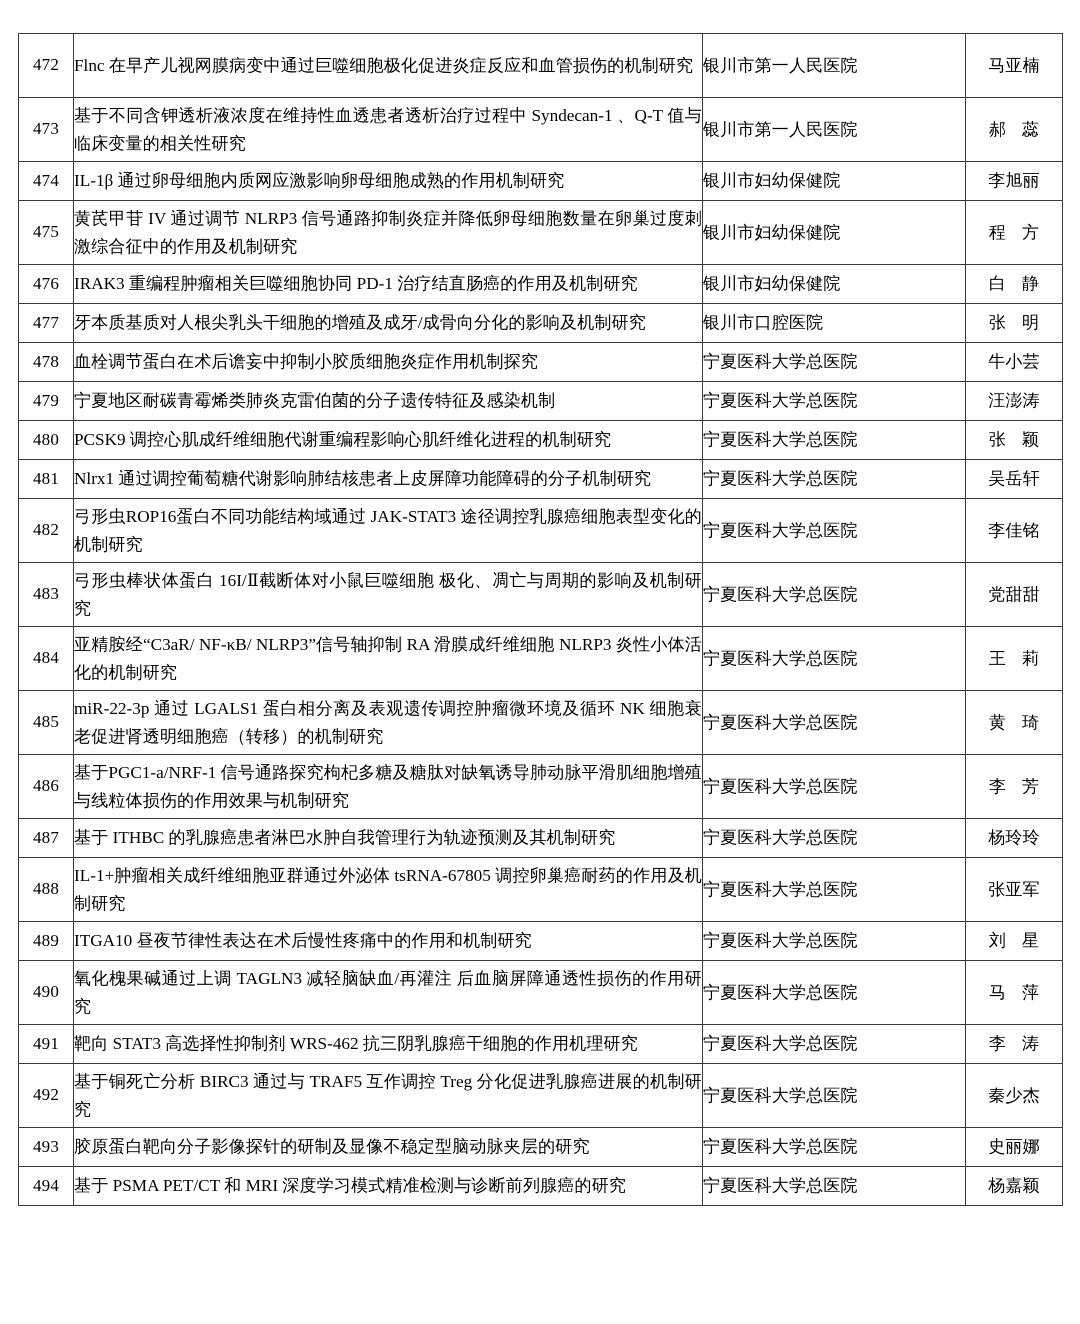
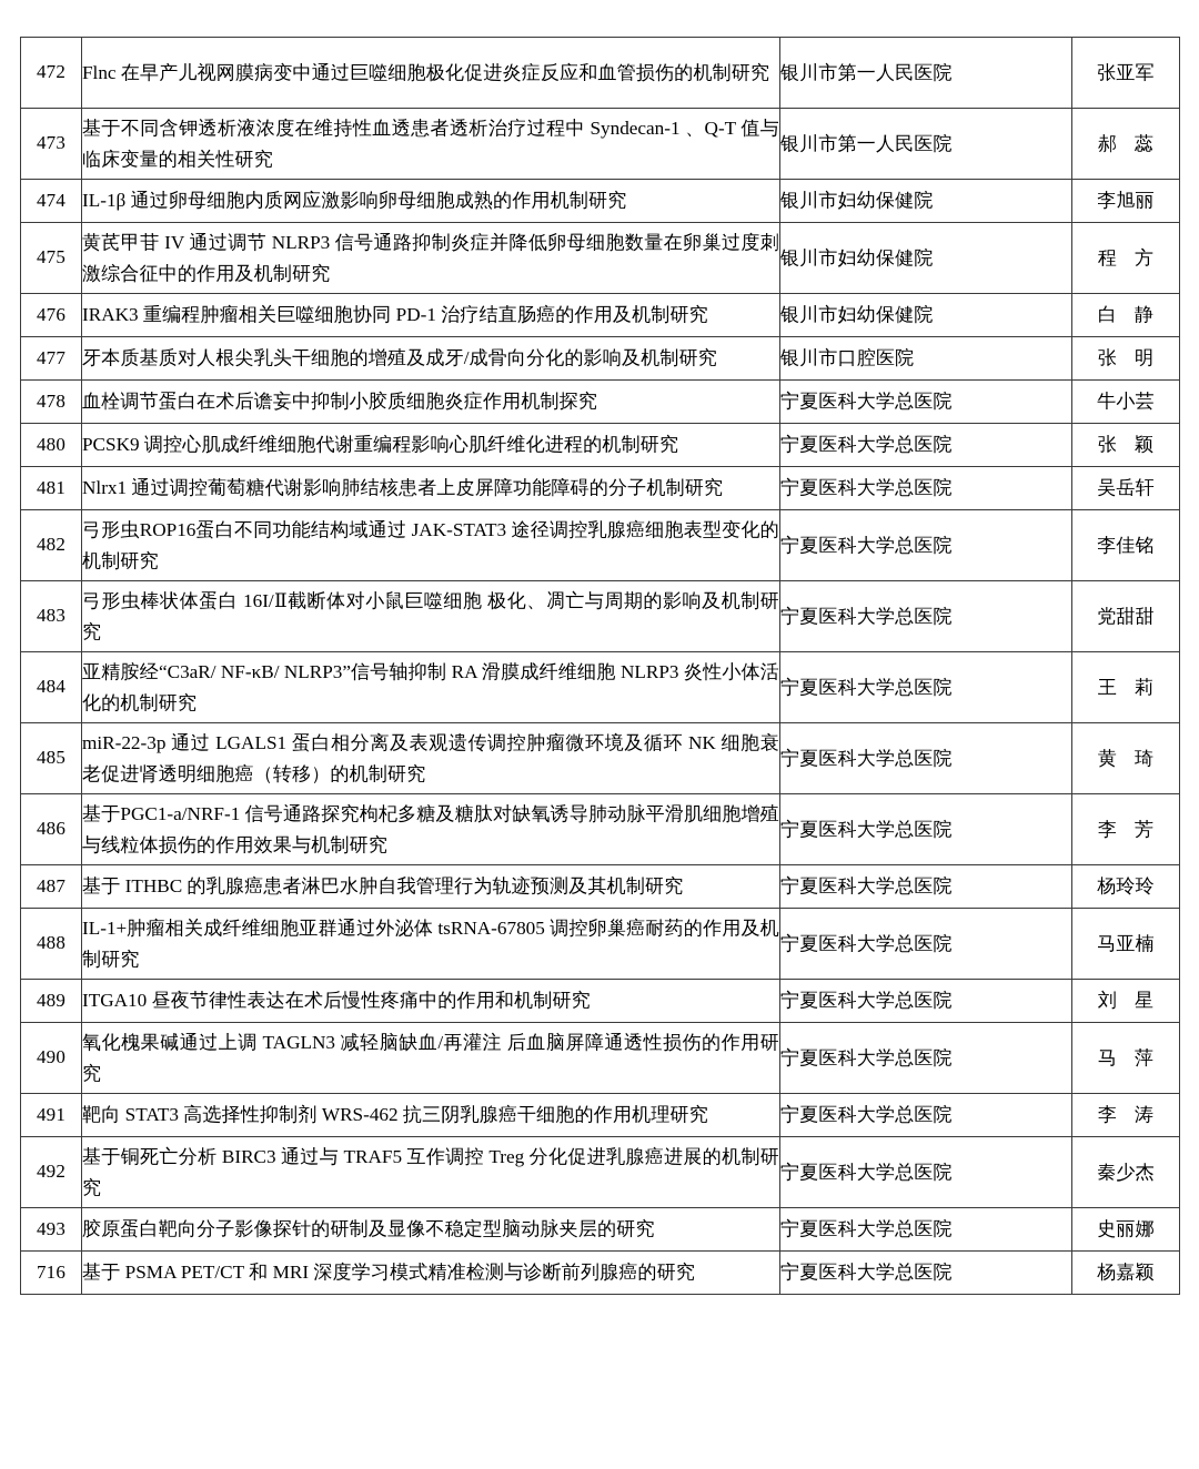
- 472	Flnc 在早产儿视网膜病变中通过巨噬细胞极化促进炎症反应和血管损伤的机制研究	银川市第一人民医院	马亚楠
+ 472	Flnc 在早产儿视网膜病变中通过巨噬细胞极化促进炎症反应和血管损伤的机制研究	银川市第一人民医院	张亚军
  473	基于不同含钾透析液浓度在维持性血透患者透析治疗过程中 Syndecan-1 、Q-T 值与临床变量的相关性研究	银川市第一人民医院	郝 蕊
  474	IL-1β 通过卵母细胞内质网应激影响卵母细胞成熟的作用机制研究	银川市妇幼保健院	李旭丽
  475	黄芪甲苷 IV 通过调节 NLRP3 信号通路抑制炎症并降低卵母细胞数量在卵巢过度刺激综合征中的作用及机制研究	银川市妇幼保健院	程 方
  476	IRAK3 重编程肿瘤相关巨噬细胞协同 PD-1 治疗结直肠癌的作用及机制研究	银川市妇幼保健院	白 静
  477	牙本质基质对人根尖乳头干细胞的增殖及成牙/成骨向分化的影响及机制研究	银川市口腔医院	张 明
  478	血栓调节蛋白在术后谵妄中抑制小胶质细胞炎症作用机制探究	宁夏医科大学总医院	牛小芸
- 479	宁夏地区耐碳青霉烯类肺炎克雷伯菌的分子遗传特征及感染机制	宁夏医科大学总医院	汪澎涛
  480	PCSK9 调控心肌成纤维细胞代谢重编程影响心肌纤维化进程的机制研究	宁夏医科大学总医院	张 颖
  481	Nlrx1 通过调控葡萄糖代谢影响肺结核患者上皮屏障功能障碍的分子机制研究	宁夏医科大学总医院	吴岳轩
  482	弓形虫ROP16蛋白不同功能结构域通过 JAK-STAT3 途径调控乳腺癌细胞表型变化的机制研究	宁夏医科大学总医院	李佳铭
  483	弓形虫棒状体蛋白 16I/Ⅱ截断体对小鼠巨噬细胞 极化、凋亡与周期的影响及机制研究	宁夏医科大学总医院	党甜甜
  484	亚精胺经“C3aR/ NF-κB/ NLRP3”信号轴抑制 RA 滑膜成纤维细胞 NLRP3 炎性小体活化的机制研究	宁夏医科大学总医院	王 莉
  485	miR-22-3p 通过 LGALS1 蛋白相分离及表观遗传调控肿瘤微环境及循环 NK 细胞衰老促进肾透明细胞癌（转移）的机制研究	宁夏医科大学总医院	黄 琦
  486	基于PGC1-a/NRF-1 信号通路探究枸杞多糖及糖肽对缺氧诱导肺动脉平滑肌细胞增殖与线粒体损伤的作用效果与机制研究	宁夏医科大学总医院	李 芳
  487	基于 ITHBC 的乳腺癌患者淋巴水肿自我管理行为轨迹预测及其机制研究	宁夏医科大学总医院	杨玲玲
- 488	IL-1+肿瘤相关成纤维细胞亚群通过外泌体 tsRNA-67805 调控卵巢癌耐药的作用及机制研究	宁夏医科大学总医院	张亚军
+ 488	IL-1+肿瘤相关成纤维细胞亚群通过外泌体 tsRNA-67805 调控卵巢癌耐药的作用及机制研究	宁夏医科大学总医院	马亚楠
  489	ITGA10 昼夜节律性表达在术后慢性疼痛中的作用和机制研究	宁夏医科大学总医院	刘 星
  490	氧化槐果碱通过上调 TAGLN3 减轻脑缺血/再灌注 后血脑屏障通透性损伤的作用研究	宁夏医科大学总医院	马 萍
  491	靶向 STAT3 高选择性抑制剂 WRS-462 抗三阴乳腺癌干细胞的作用机理研究	宁夏医科大学总医院	李 涛
  492	基于铜死亡分析 BIRC3 通过与 TRAF5 互作调控 Treg 分化促进乳腺癌进展的机制研究	宁夏医科大学总医院	秦少杰
  493	胶原蛋白靶向分子影像探针的研制及显像不稳定型脑动脉夹层的研究	宁夏医科大学总医院	史丽娜
- 494	基于 PSMA PET/CT 和 MRI 深度学习模式精准检测与诊断前列腺癌的研究	宁夏医科大学总医院	杨嘉颖
+ 716	基于 PSMA PET/CT 和 MRI 深度学习模式精准检测与诊断前列腺癌的研究	宁夏医科大学总医院	杨嘉颖
